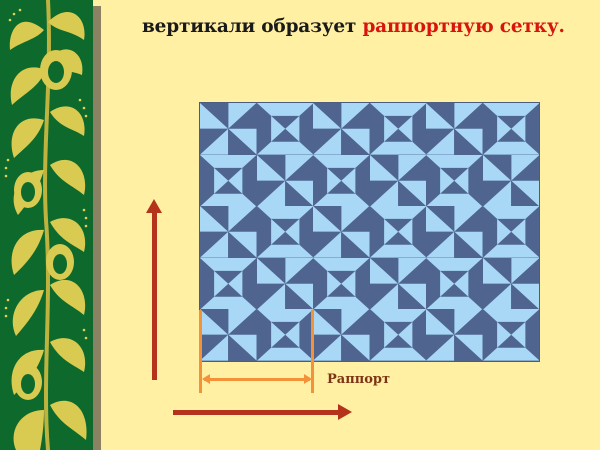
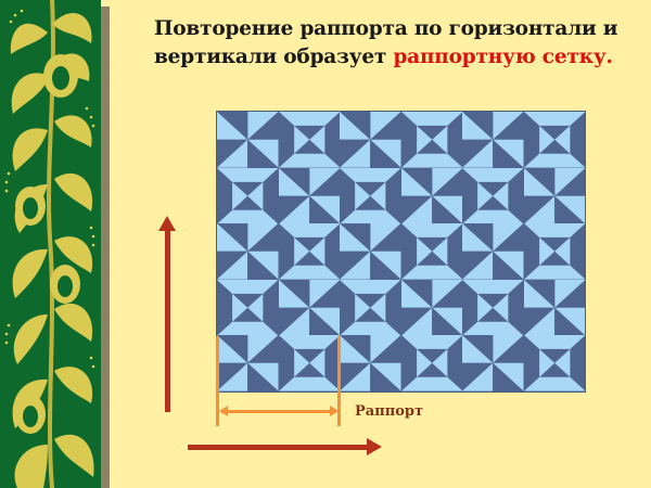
+ Повторение раппорта по горизонтали и
  вертикали образует раппортную сетку.
  Раппорт
